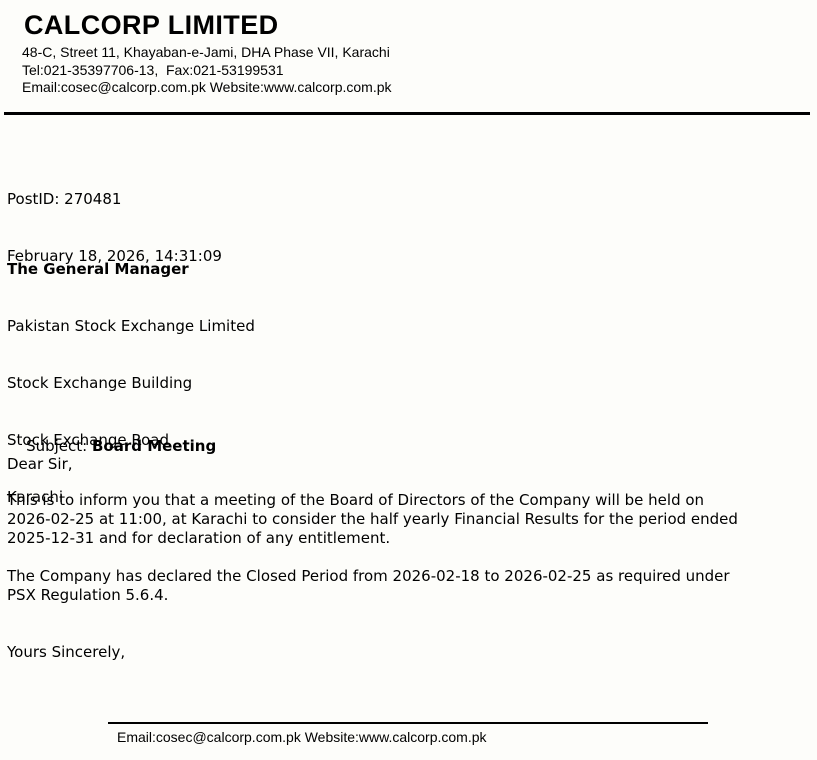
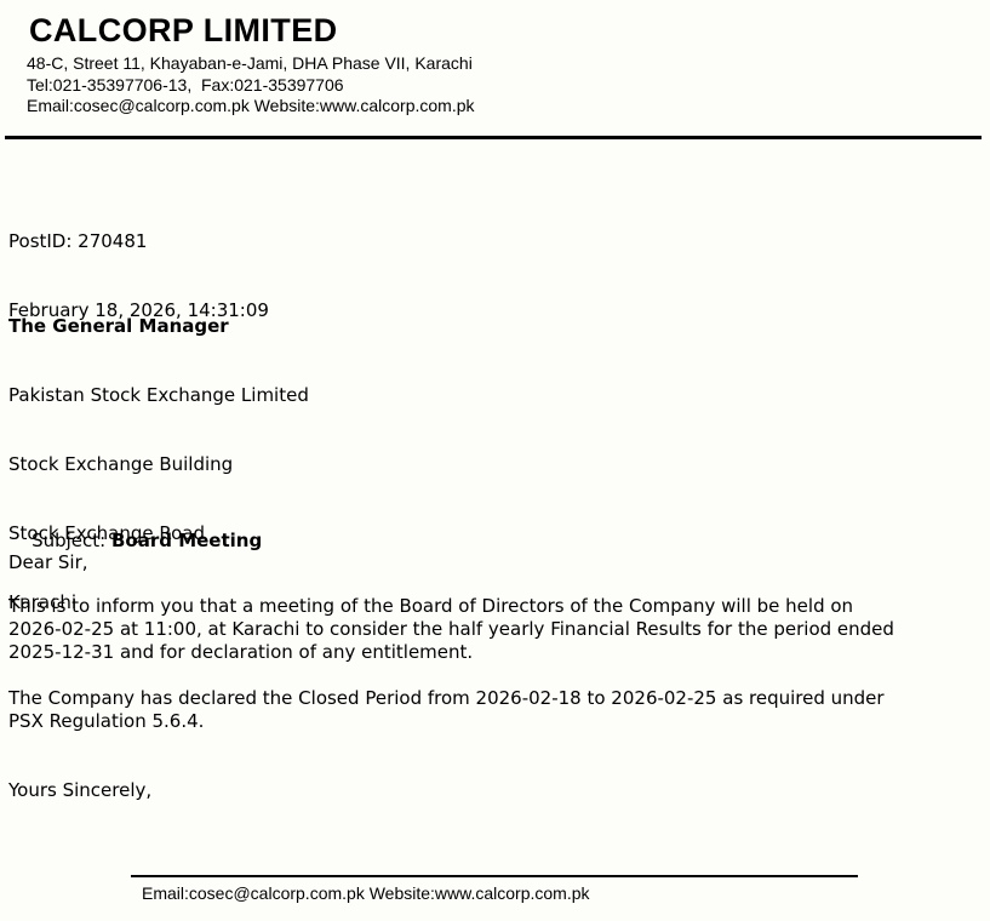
  CALCORP LIMITED
  48-C, Street 11, Khayaban-e-Jami, DHA Phase VII, Karachi
- Tel:021-35397706-13, Fax:021-53199531
+ Tel:021-35397706-13, Fax:021-35397706
  Email:cosec@calcorp.com.pk Website:www.calcorp.com.pk
  PostID: 270481
  February 18, 2026, 14:31:09
  The General Manager
  Pakistan Stock Exchange Limited
  Stock Exchange Building
  Stock Exchange Road
  Karachi
  Subject: Board Meeting
  Dear Sir,
  This is to inform you that a meeting of the Board of Directors of the Company will be held on
  2026-02-25 at 11:00, at Karachi to consider the half yearly Financial Results for the period ended
  2025-12-31 and for declaration of any entitlement.
  The Company has declared the Closed Period from 2026-02-18 to 2026-02-25 as required under
  PSX Regulation 5.6.4.
  Yours Sincerely,
  Email:cosec@calcorp.com.pk Website:www.calcorp.com.pk
